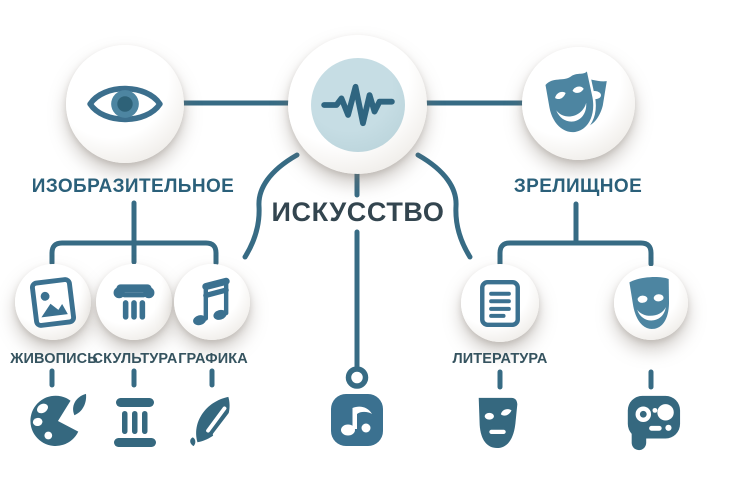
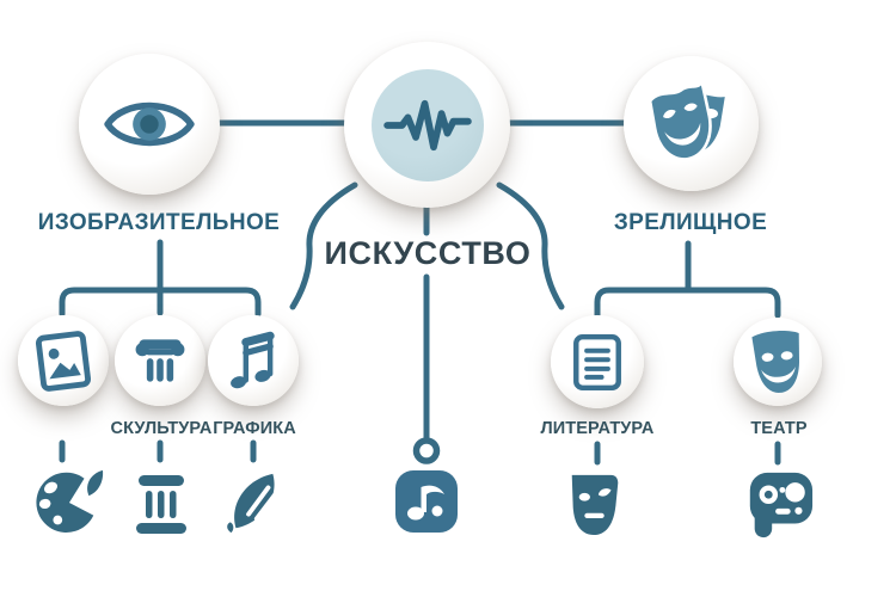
  ИЗОБРАЗИТЕЛЬНОЕ
  ИСКУССТВО
  ЗРЕЛИЩНОЕ
- ЖИВОПИСЬ
  СКУЛЬТУРА
  ГРАФИКА
  ЛИТЕРАТУРА
+ ТЕАТР
